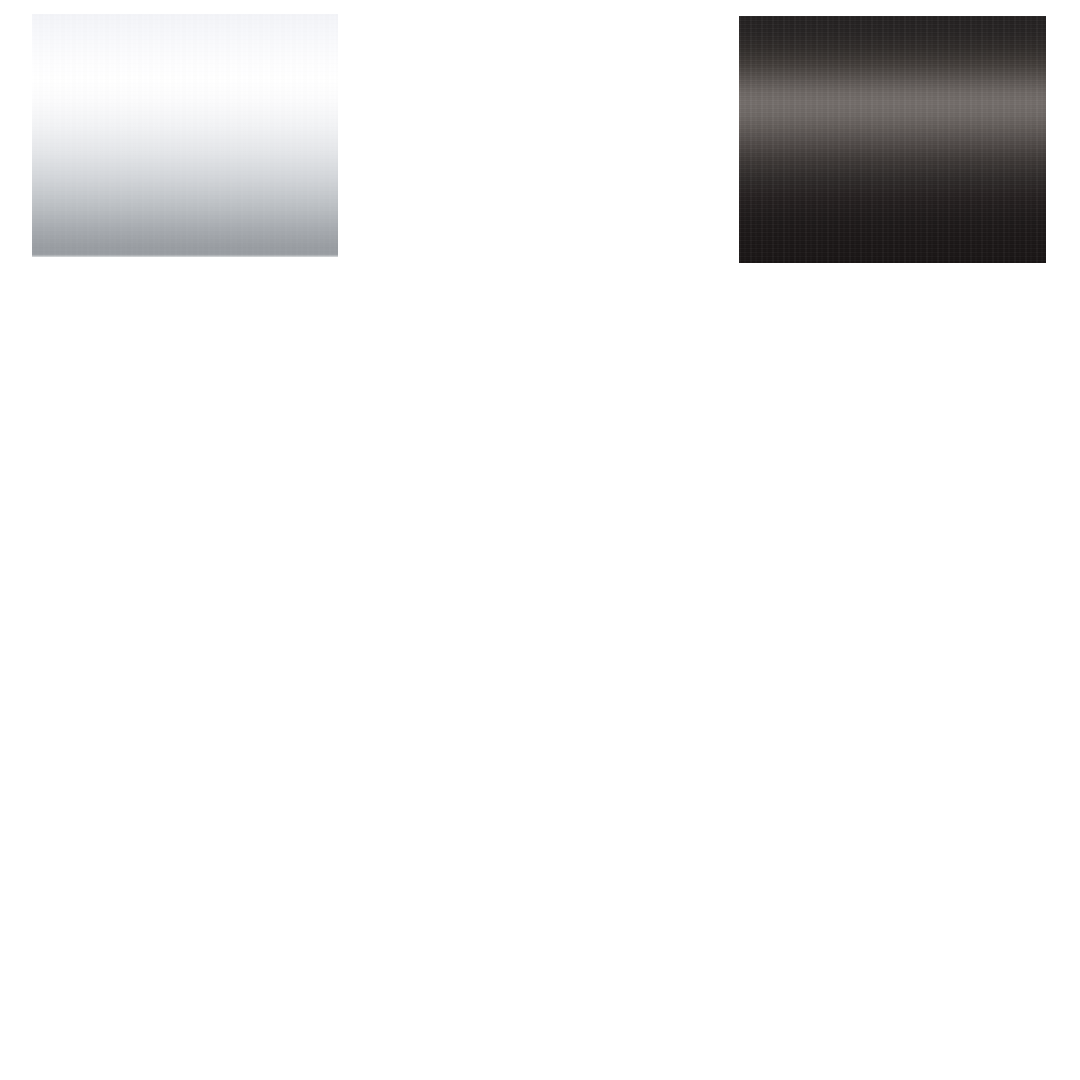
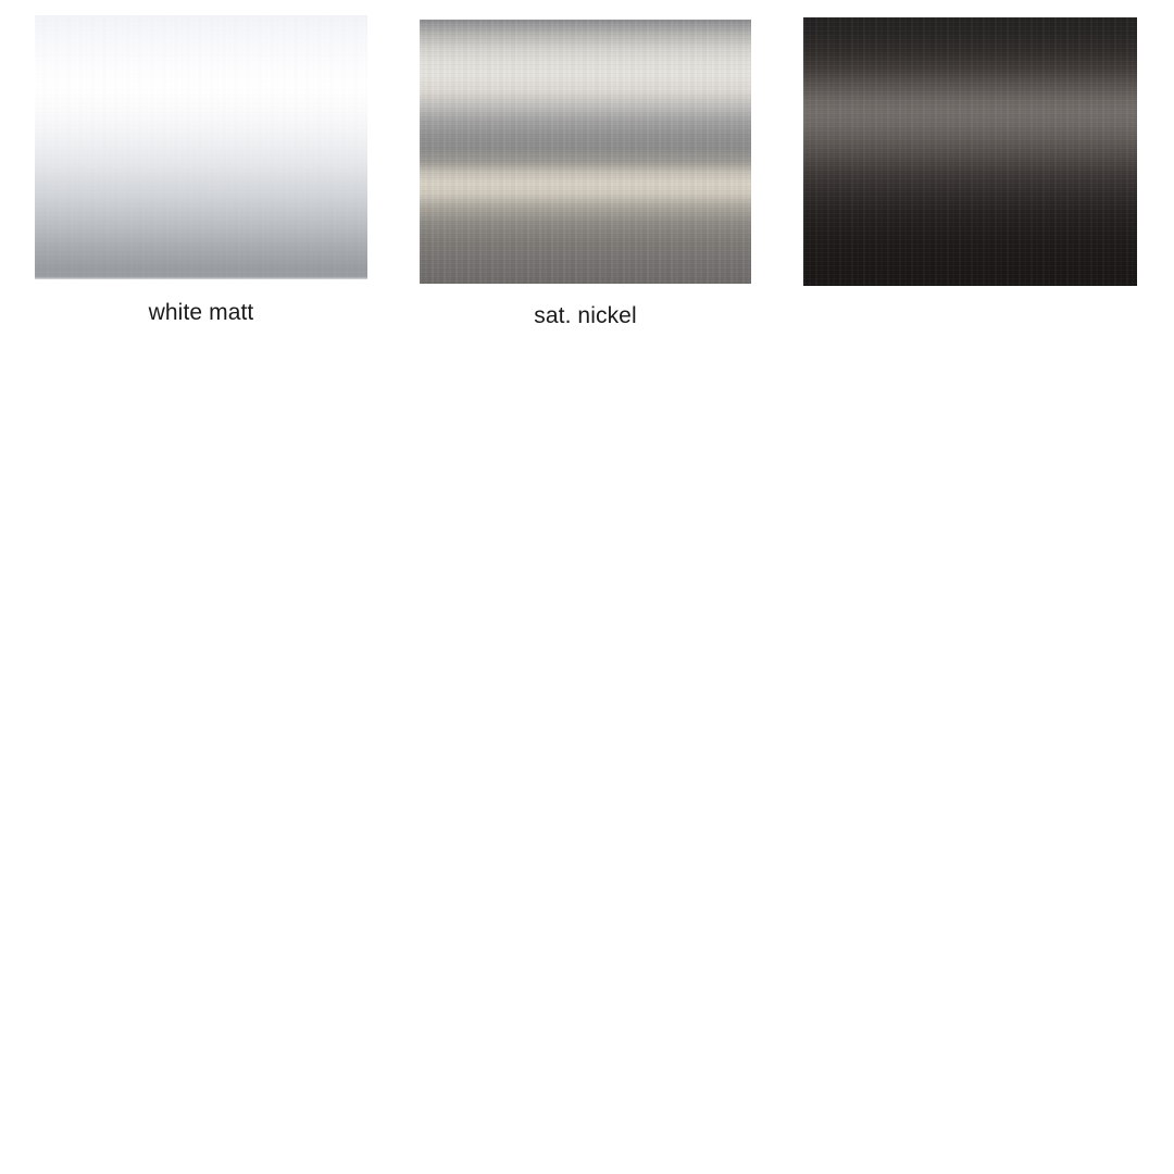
+ white matt
+ sat. nickel
